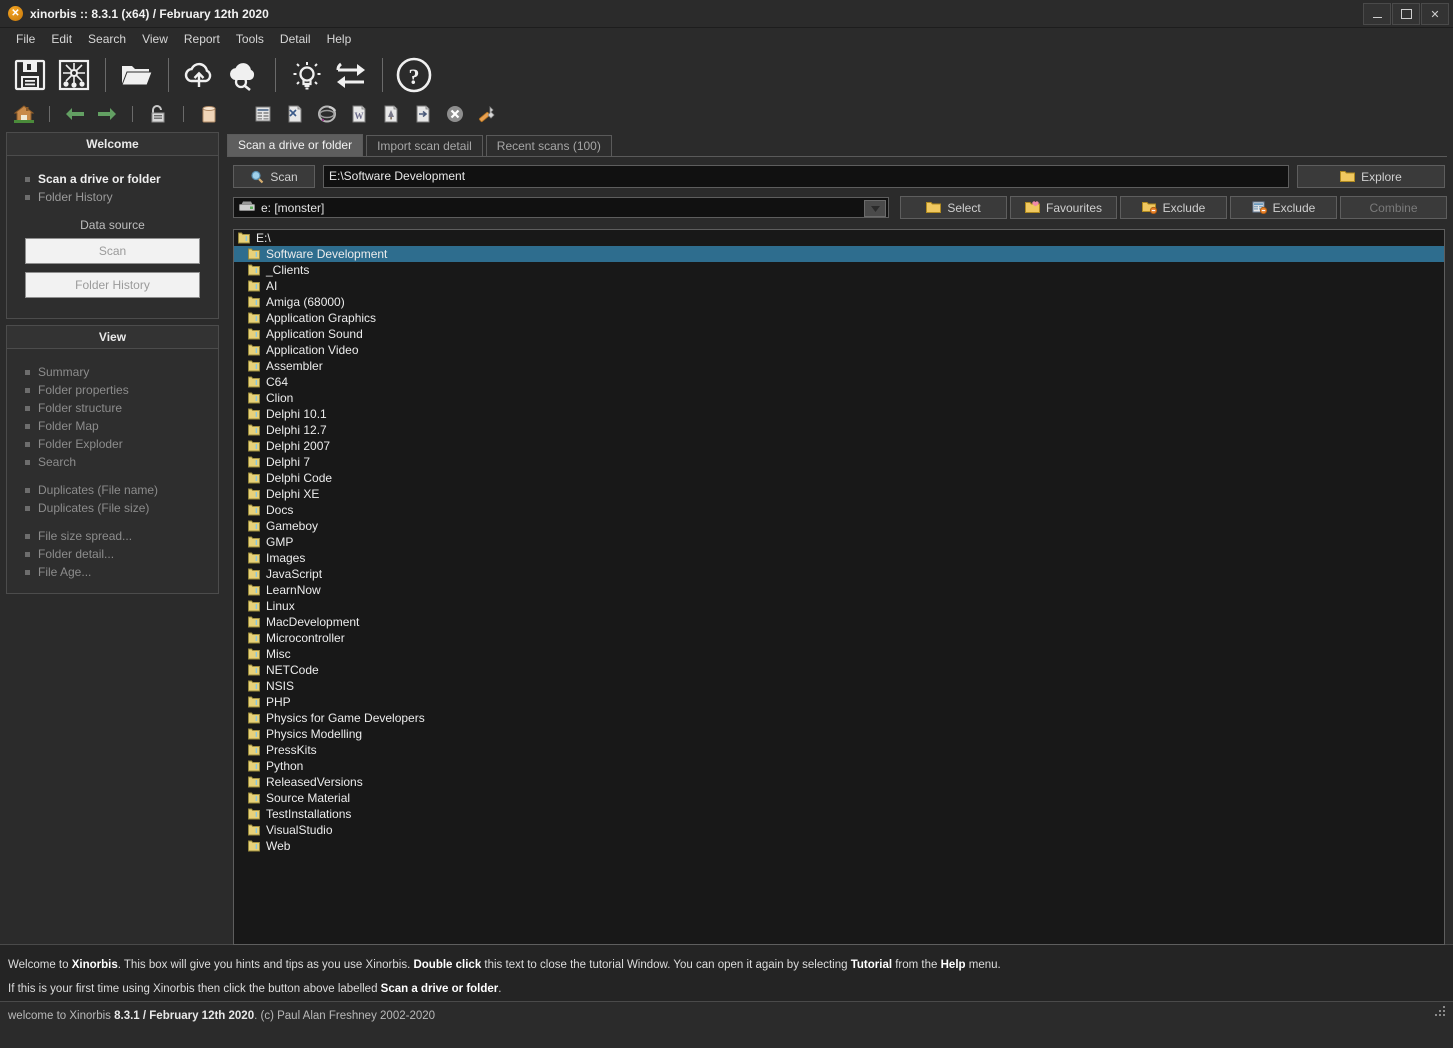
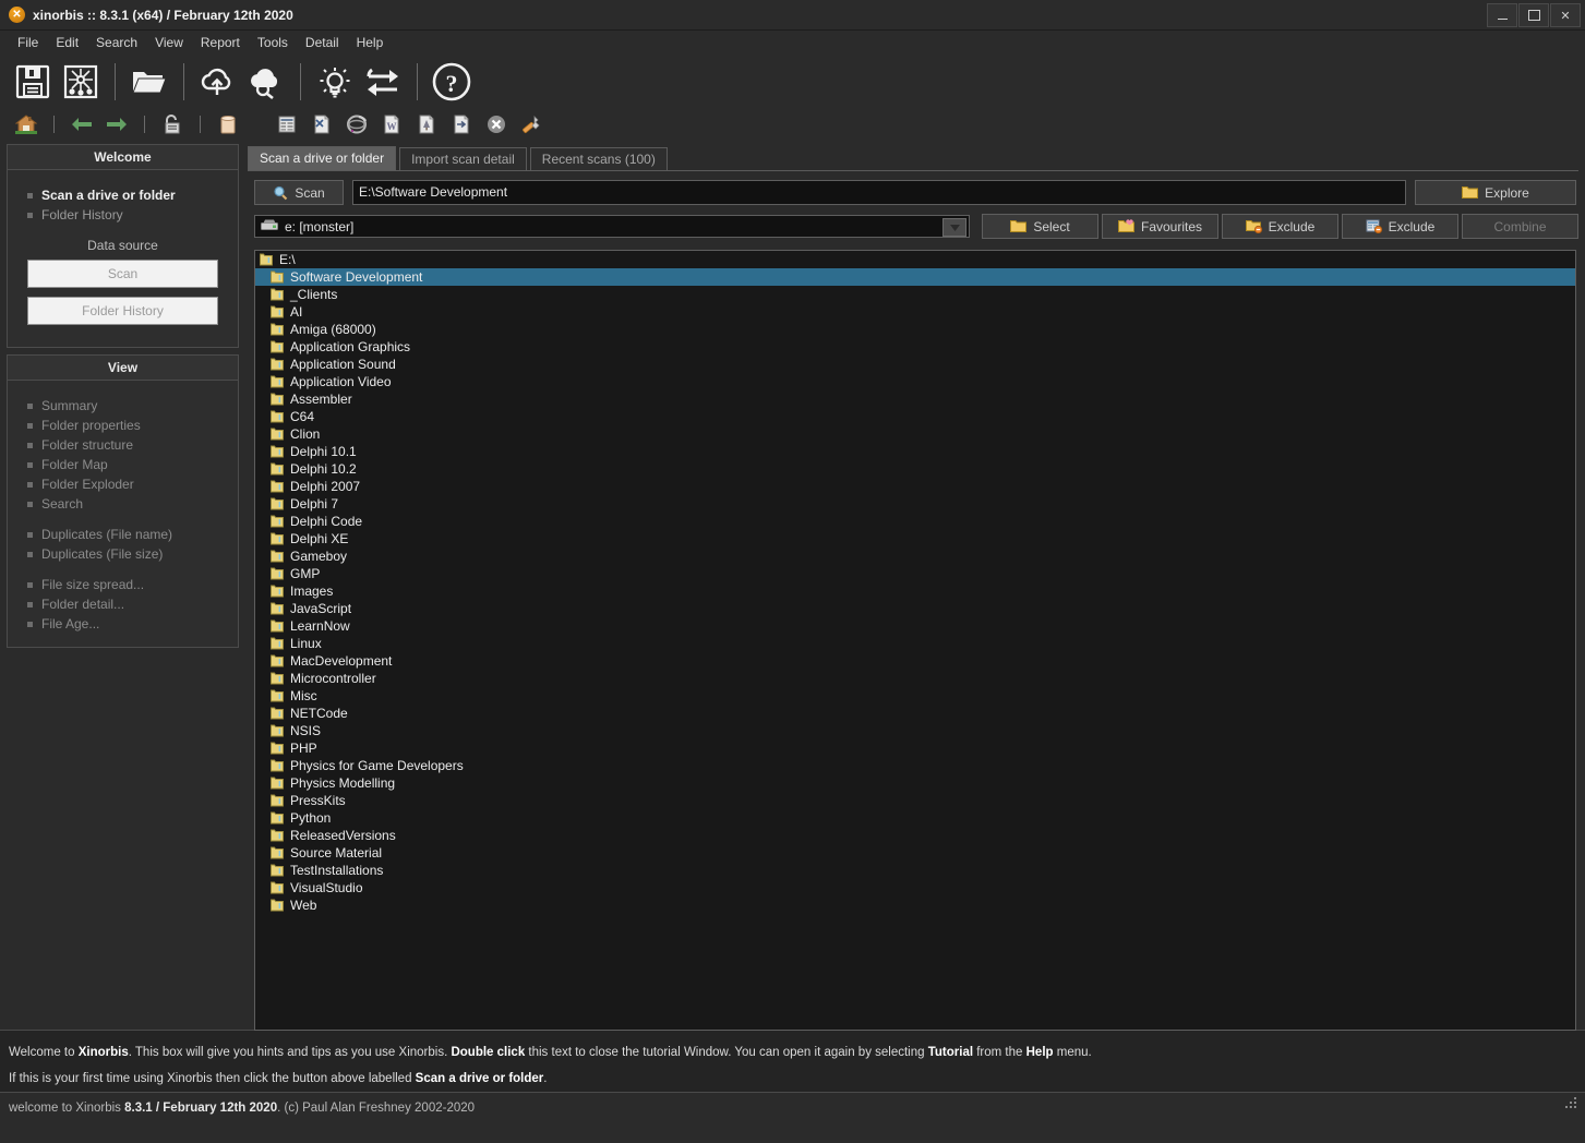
  xinorbis :: 8.3.1 (x64) / February 12th 2020
  ✕
  File
  Edit
  Search
  View
  Report
  Tools
  Detail
  Help
  ?
  W
  Welcome
  Scan a drive or folder
  Folder History
  Data source
  Scan
  Folder History
  View
  Summary
  Folder properties
  Folder structure
  Folder Map
  Folder Exploder
  Search
  Duplicates (File name)
  Duplicates (File size)
  File size spread...
  Folder detail...
  File Age...
  Scan a drive or folder
  Import scan detail
  Recent scans (100)
  Scan
  E:\Software Development
  Explore
  e: [monster]
  Select
  Favourites
  Exclude
  Exclude
  Combine
  E:\
  Software Development
  _Clients
  AI
  Amiga (68000)
  Application Graphics
  Application Sound
  Application Video
  Assembler
  C64
  Clion
  Delphi 10.1
- Delphi 12.7
+ Delphi 10.2
  Delphi 2007
  Delphi 7
  Delphi Code
  Delphi XE
- Docs
  Gameboy
  GMP
  Images
  JavaScript
  LearnNow
  Linux
  MacDevelopment
  Microcontroller
  Misc
  NETCode
  NSIS
  PHP
  Physics for Game Developers
  Physics Modelling
  PressKits
  Python
  ReleasedVersions
  Source Material
  TestInstallations
  VisualStudio
  Web
  Welcome to Xinorbis. This box will give you hints and tips as you use Xinorbis. Double click this text to close the tutorial Window. You can open it again by selecting Tutorial from the Help menu.
  If this is your first time using Xinorbis then click the button above labelled Scan a drive or folder.
  welcome to Xinorbis 8.3.1 / February 12th 2020. (c) Paul Alan Freshney 2002-2020
